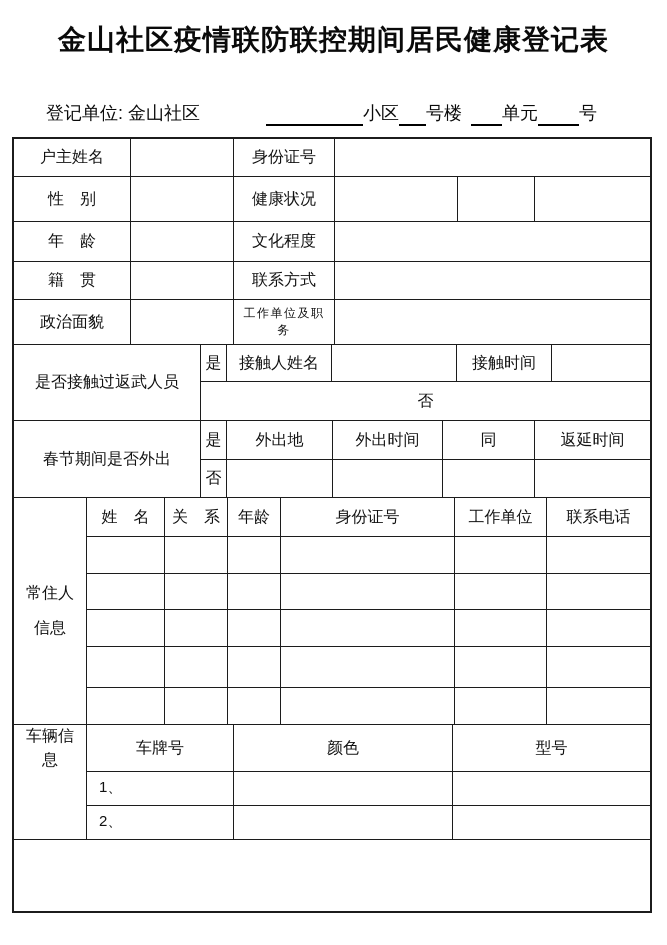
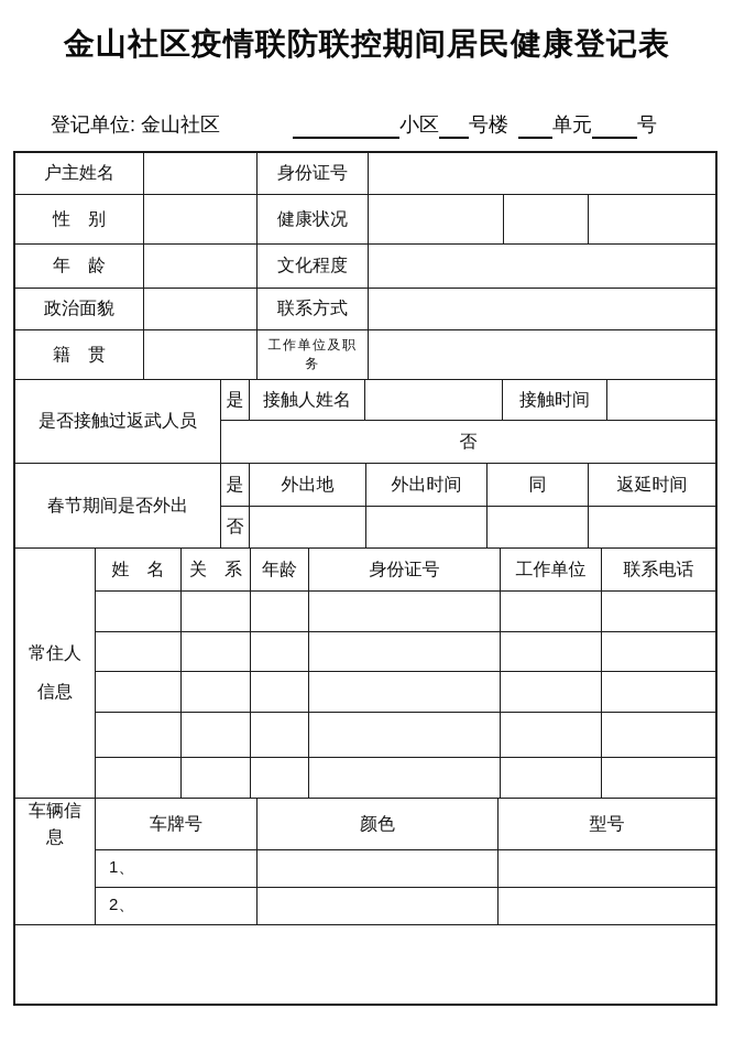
  金山社区疫情联防联控期间居民健康登记表
  登记单位: 金山社区 小区 号楼 单元 号
  户主姓名
  身份证号
  性 别
  健康状况
  年 龄
  文化程度
- 籍 贯
+ 政治面貌
  联系方式
- 政治面貌
+ 籍 贯
  工作单位及职务
  是否接触过返武人员
  是
  接触人姓名
  接触时间
  否
  春节期间是否外出
  是
  外出地
  外出时间
  同
  返延时间
  否
  常住人
  信息
  姓 名
  关 系
  年龄
  身份证号
  工作单位
  联系电话
  车辆信息
  车牌号
  颜色
  型号
  1、
  2、
